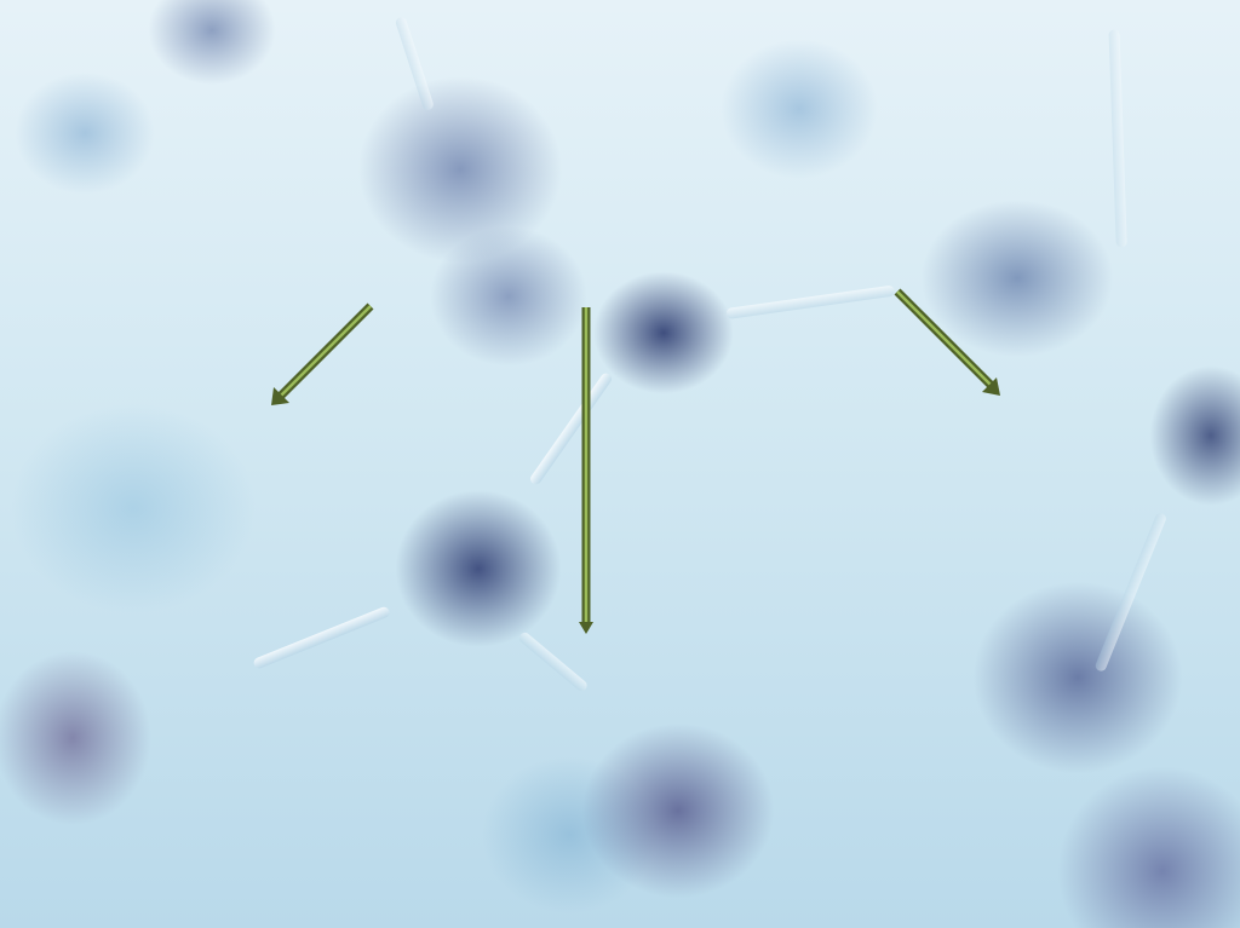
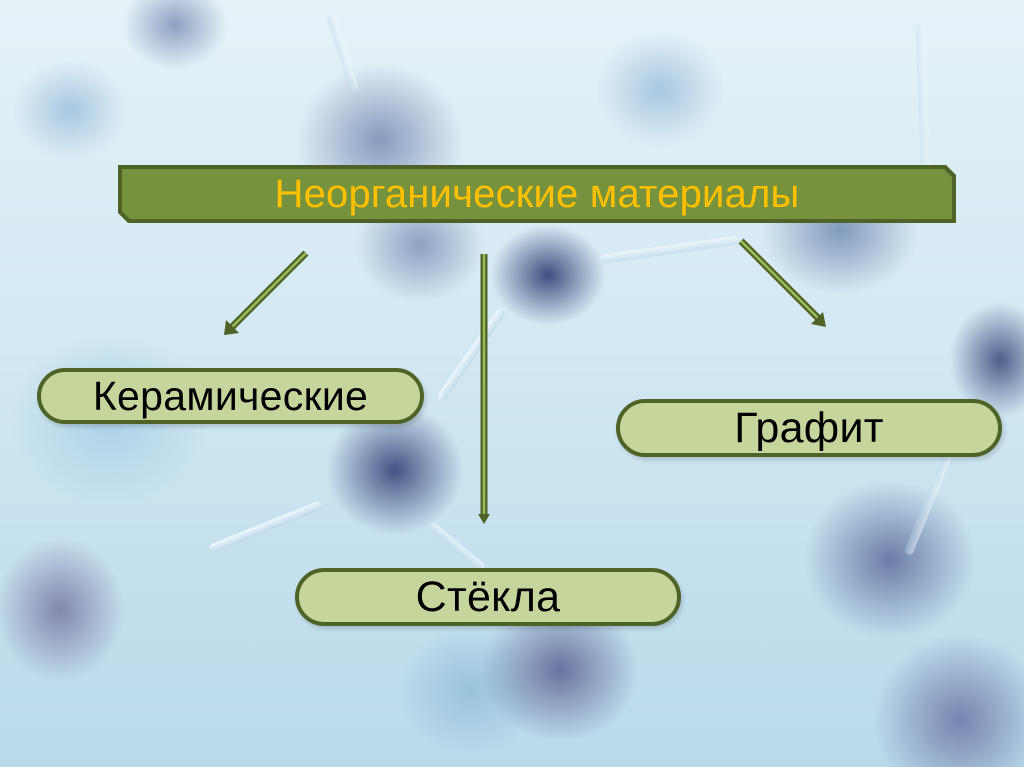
+ Неорганические материалы
+ Керамические
+ Графит
+ Стёкла
